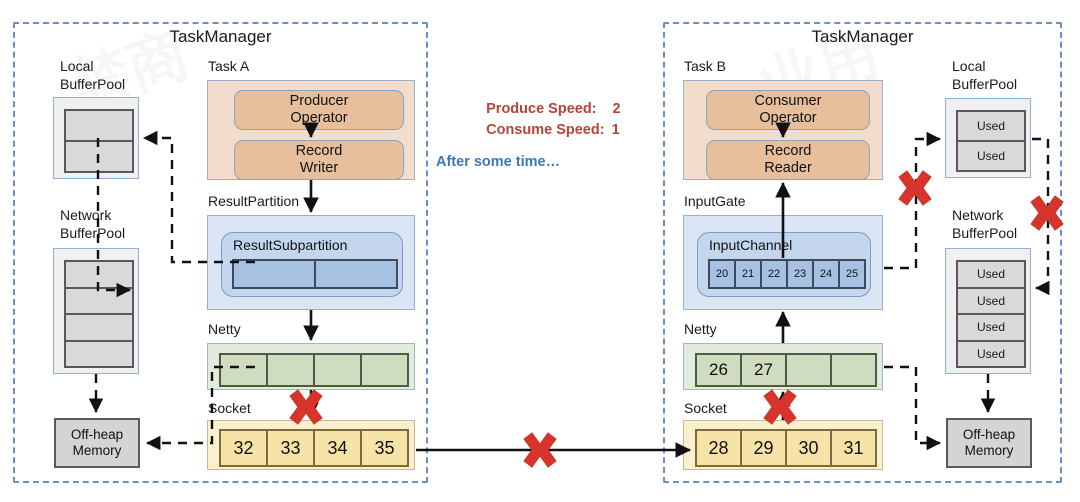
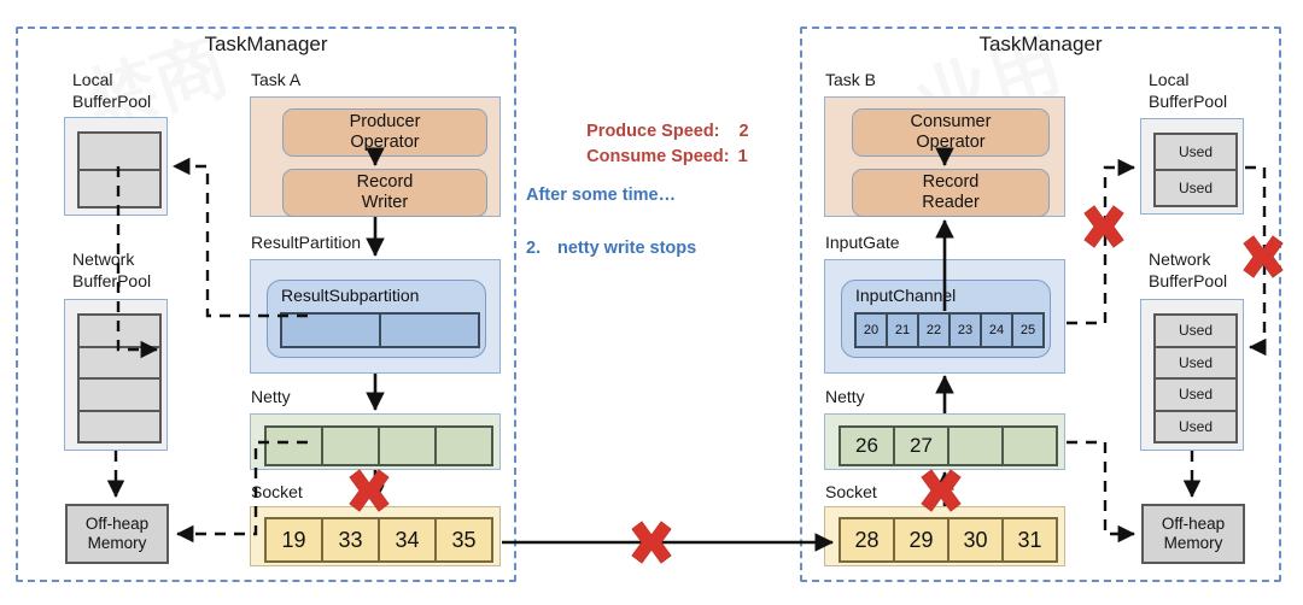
  TaskManager
  Local
  BufferPool
  Network
  BufferPool
  Off-heap
  Memory
  Task A
  Producer
  Operator
  Record
  Writer
  ResultPartition
  ResultSubpartition
  Netty
  ocket
- 32
+ 19
  33
  34
  35
  Produce Speed: 2
  Consume Speed: 1
  After some time…
+ 2. netty write stops
  TaskManager
  Task B
  Consumer
  Operator
  Record
  Reader
  InputGate
  InputChannel
  20
  21
  22
  23
  24
  25
  Netty
  26
  27
  Socket
  28
  29
  30
  31
  Local
  BufferPool
  Used
  Used
  Network
  BufferPool
  Used
  Used
  Used
  Used
  Off-heap
  Memory
